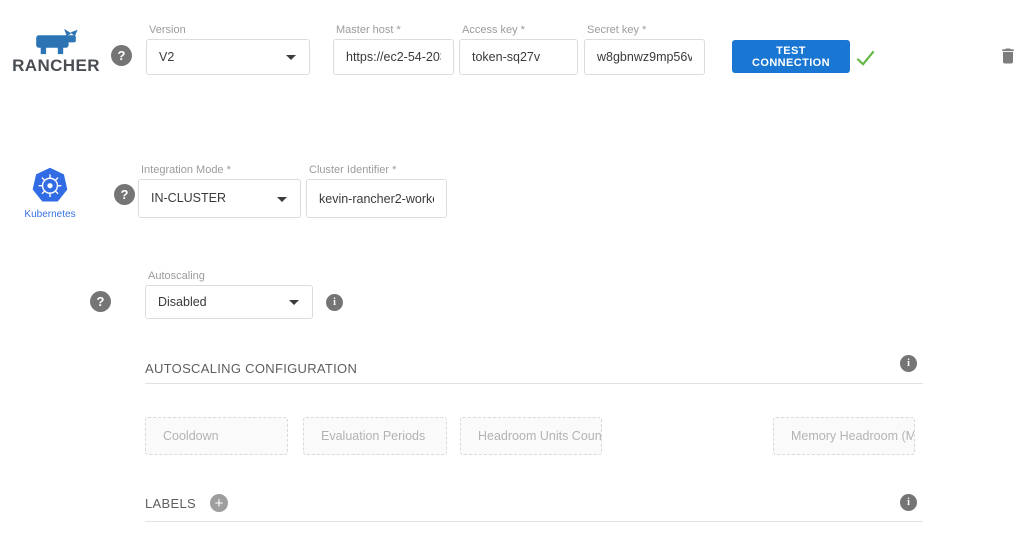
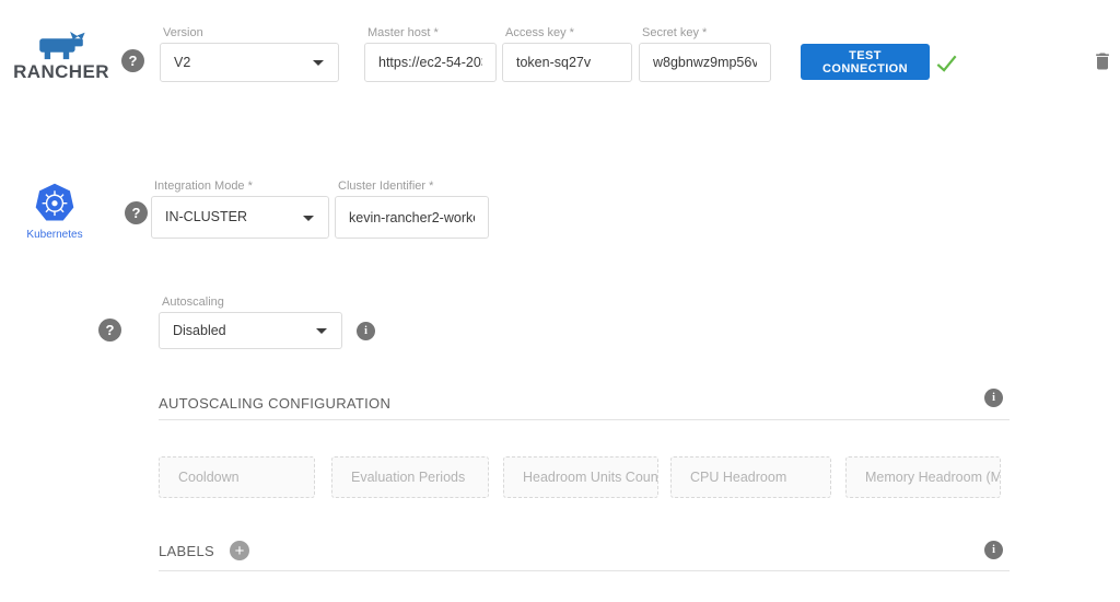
  RANCHER
  ?
  Version
  V2
  Master host *
  https://ec2-54-20
  Access key *
  token-sq27v
  Secret key *
  w8gbnwz9mp56v
  TEST CONNECTION
  Kubernetes
  ?
  Integration Mode *
  IN-CLUSTER
  Cluster Identifier *
  kevin-rancher2-work
  ?
  Autoscaling
  Disabled
  i
  AUTOSCALING CONFIGURATION
  i
  Cooldown
  Evaluation Periods
  Headroom Units Coun
+ CPU Headroom
  Memory Headroom (M
  LABELS
  +
  i
